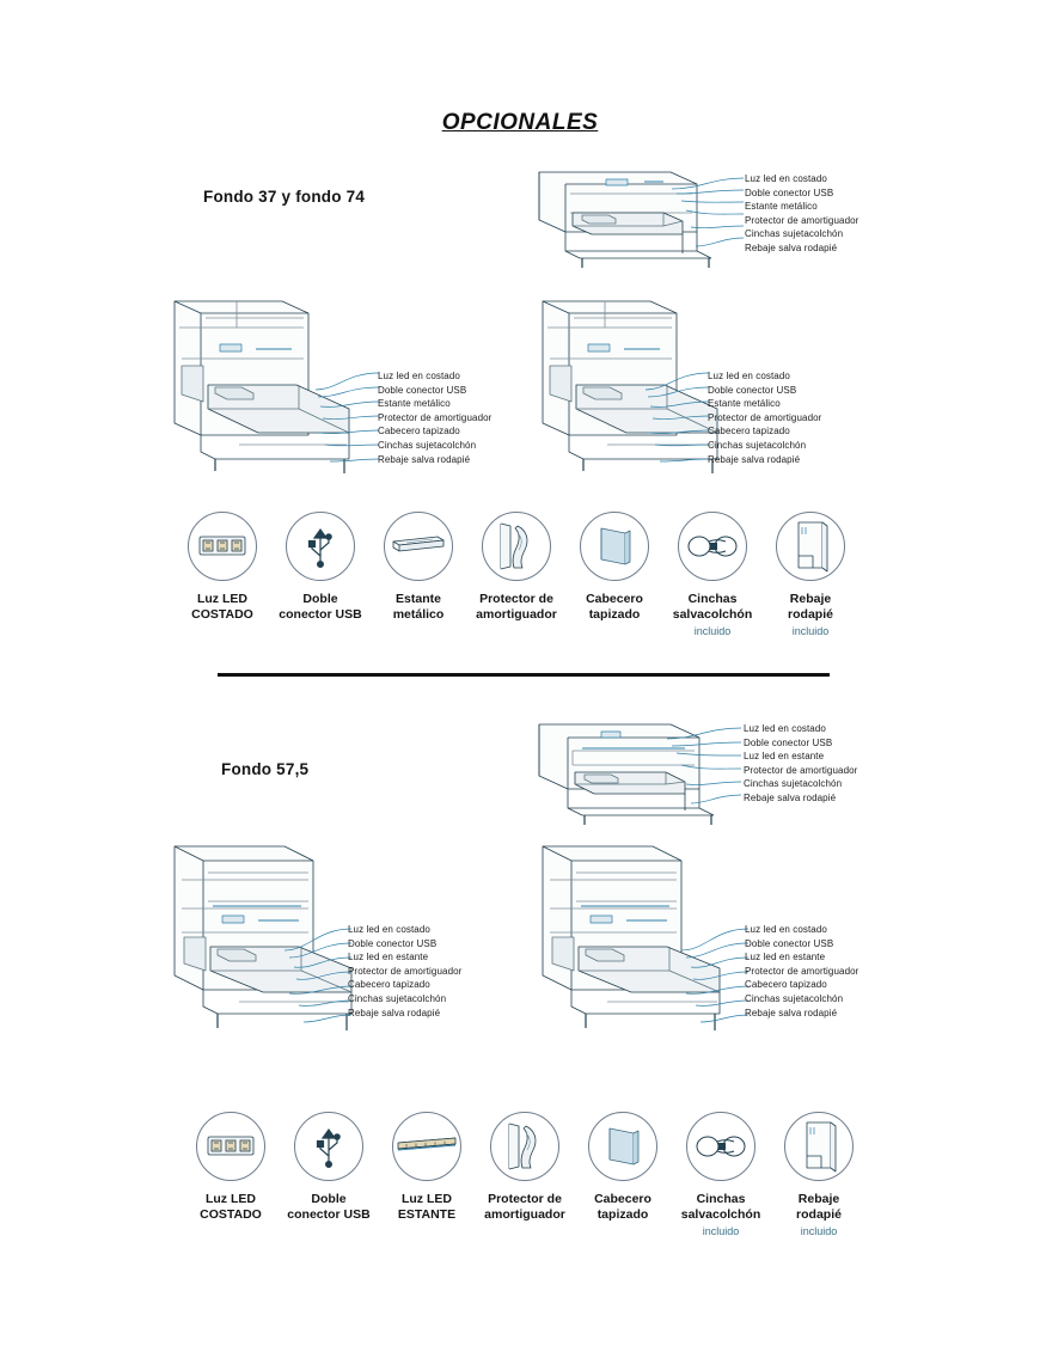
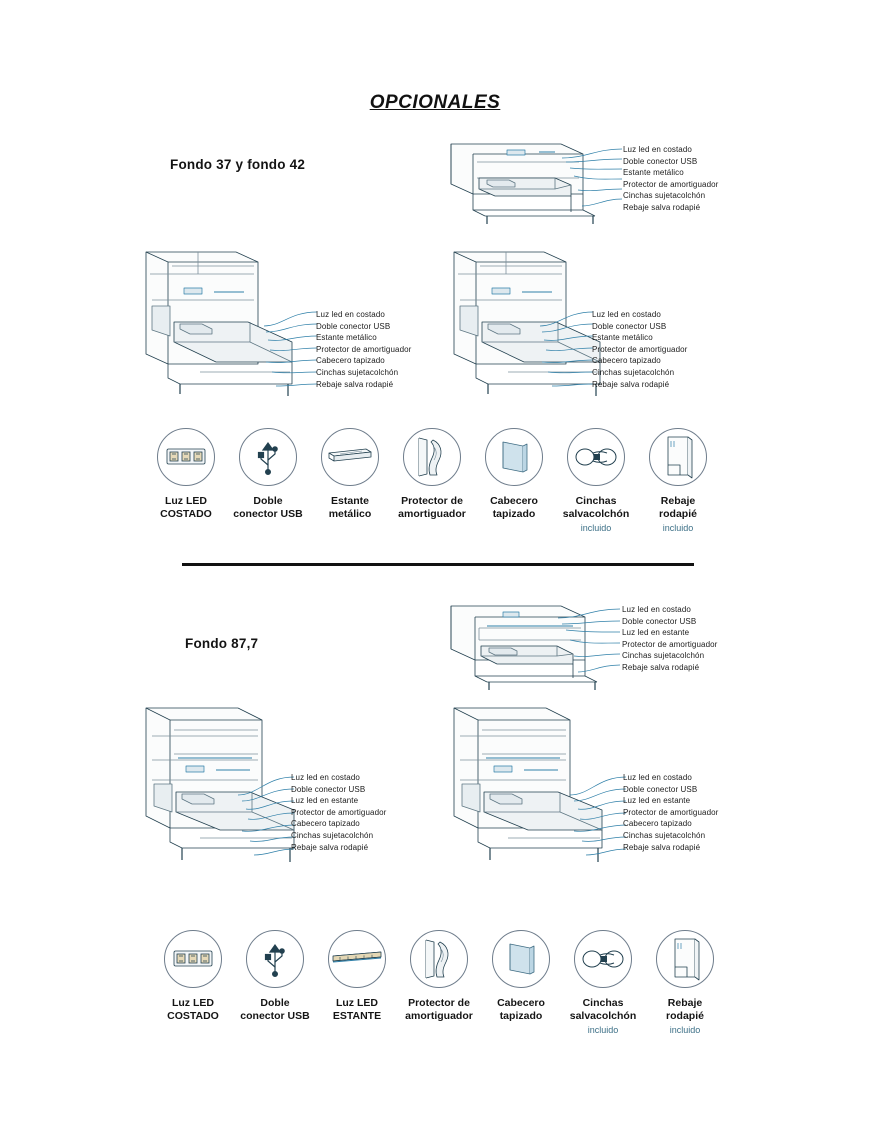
  OPCIONALES
- Fondo 37 y fondo 74
+ Fondo 37 y fondo 42
  Luz led en costado
  Doble conector USB
  Estante metálico
  Protector de amortiguador
  Cinchas sujetacolchón
  Rebaje salva rodapié
  Luz led en costado
  Doble conector USB
  Estante metálico
  Protector de amortiguador
  Cabecero tapizado
  Cinchas sujetacolchón
  Rebaje salva rodapié
  Luz led en costado
  Doble conector USB
  Estante metálico
  Protector de amortiguador
  Cabecero tapizado
  Cinchas sujetacolchón
  Rebaje salva rodapié
  Luz LED
  COSTADO
  Doble
  conector USB
  Estante
  metálico
  Protector de
  amortiguador
  Cabecero
  tapizado
  Cinchas
  salvacolchón
  incluido
  Rebaje
  rodapié
  incluido
- Fondo 57,5
+ Fondo 87,7
  Luz led en costado
  Doble conector USB
  Luz led en estante
  Protector de amortiguador
  Cinchas sujetacolchón
  Rebaje salva rodapié
  Luz led en costado
  Doble conector USB
  Luz led en estante
  Protector de amortiguador
  Cabecero tapizado
  Cinchas sujetacolchón
  Rebaje salva rodapié
  Luz led en costado
  Doble conector USB
  Luz led en estante
  Protector de amortiguador
  Cabecero tapizado
  Cinchas sujetacolchón
  Rebaje salva rodapié
  Luz LED
  COSTADO
  Doble
  conector USB
  Luz LED
  ESTANTE
  Protector de
  amortiguador
  Cabecero
  tapizado
  Cinchas
  salvacolchón
  incluido
  Rebaje
  rodapié
  incluido
